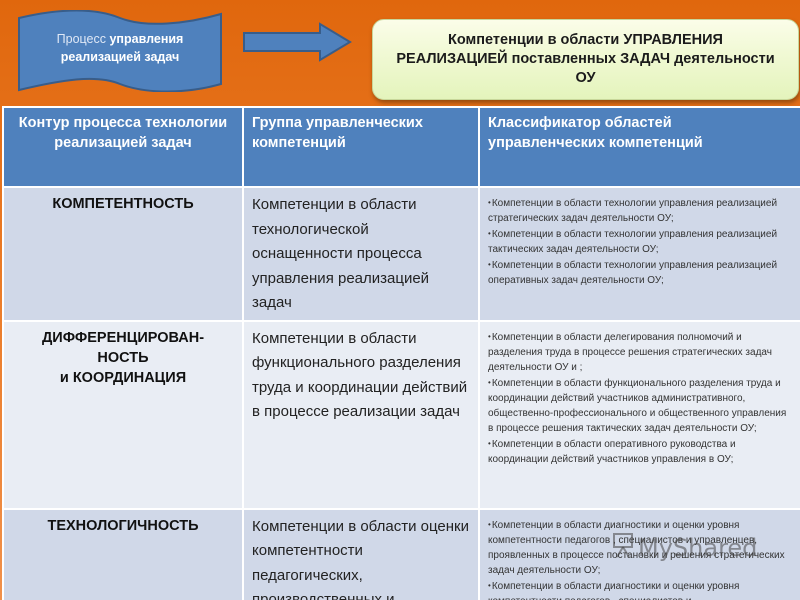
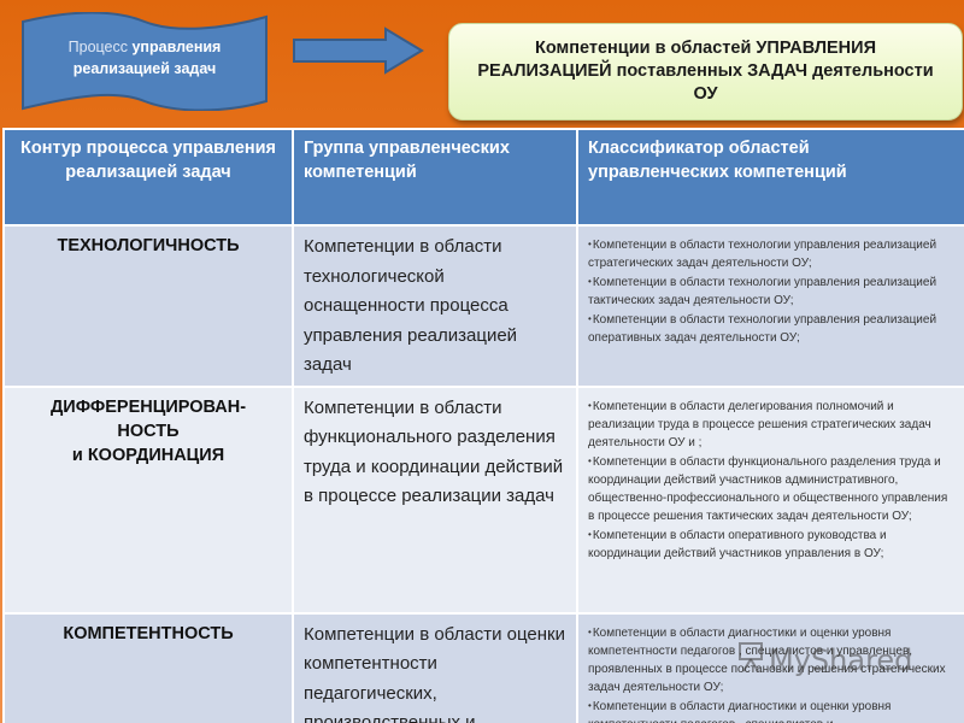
  Процесс управления
  реализацией задач
- Компетенции в области УПРАВЛЕНИЯ РЕАЛИЗАЦИЕЙ поставленных ЗАДАЧ деятельности ОУ
+ Компетенции в областей УПРАВЛЕНИЯ РЕАЛИЗАЦИЕЙ поставленных ЗАДАЧ деятельности ОУ
- Контур процесса технологии реализацией задач	Группа управленческих компетенций	Классификатор областей управленческих компетенций
+ Контур процесса управления реализацией задач	Группа управленческих компетенций	Классификатор областей управленческих компетенций
- КОМПЕТЕНТНОСТЬ	Компетенции в области технологической оснащенности процесса управления реализацией задач	Компетенции в области технологии управления реализацией стратегических задач деятельности ОУ; Компетенции в области технологии управления реализацией тактических задач деятельности ОУ; Компетенции в области технологии управления реализацией оперативных задач деятельности ОУ;
+ ТЕХНОЛОГИЧНОСТЬ	Компетенции в области технологической оснащенности процесса управления реализацией задач	Компетенции в области технологии управления реализацией стратегических задач деятельности ОУ; Компетенции в области технологии управления реализацией тактических задач деятельности ОУ; Компетенции в области технологии управления реализацией оперативных задач деятельности ОУ;
- ДИФФЕРЕНЦИРОВАН- НОСТЬ и КООРДИНАЦИЯ	Компетенции в области функционального разделения труда и координации действий в процессе реализации задач	Компетенции в области делегирования полномочий и разделения труда в процессе решения стратегических задач деятельности ОУ и ; Компетенции в области функционального разделения труда и координации действий участников административного, общественно-профессионального и общественного управления в процессе решения тактических задач деятельности ОУ; Компетенции в области оперативного руководства и координации действий участников управления в ОУ;
+ ДИФФЕРЕНЦИРОВАН- НОСТЬ и КООРДИНАЦИЯ	Компетенции в области функционального разделения труда и координации действий в процессе реализации задач	Компетенции в области делегирования полномочий и реализации труда в процессе решения стратегических задач деятельности ОУ и ; Компетенции в области функционального разделения труда и координации действий участников административного, общественно-профессионального и общественного управления в процессе решения тактических задач деятельности ОУ; Компетенции в области оперативного руководства и координации действий участников управления в ОУ;
- ТЕХНОЛОГИЧНОСТЬ	Компетенции в области оценки компетентности педагогических,	Компетенции в области диагностики и оценки уровня компетентности педагогов , специалистов и управленцев, проявленных в процессе постановки и решения стратегических задач деятельности ОУ; Компетенции в области диагностики и оценки уровня
+ КОМПЕТЕНТНОСТЬ	Компетенции в области оценки компетентности педагогических,	Компетенции в области диагностики и оценки уровня компетентности педагогов , специалистов и управленцев, проявленных в процессе постановки и решения стратегических задач деятельности ОУ; Компетенции в области диагностики и оценки уровня
  MyShared
